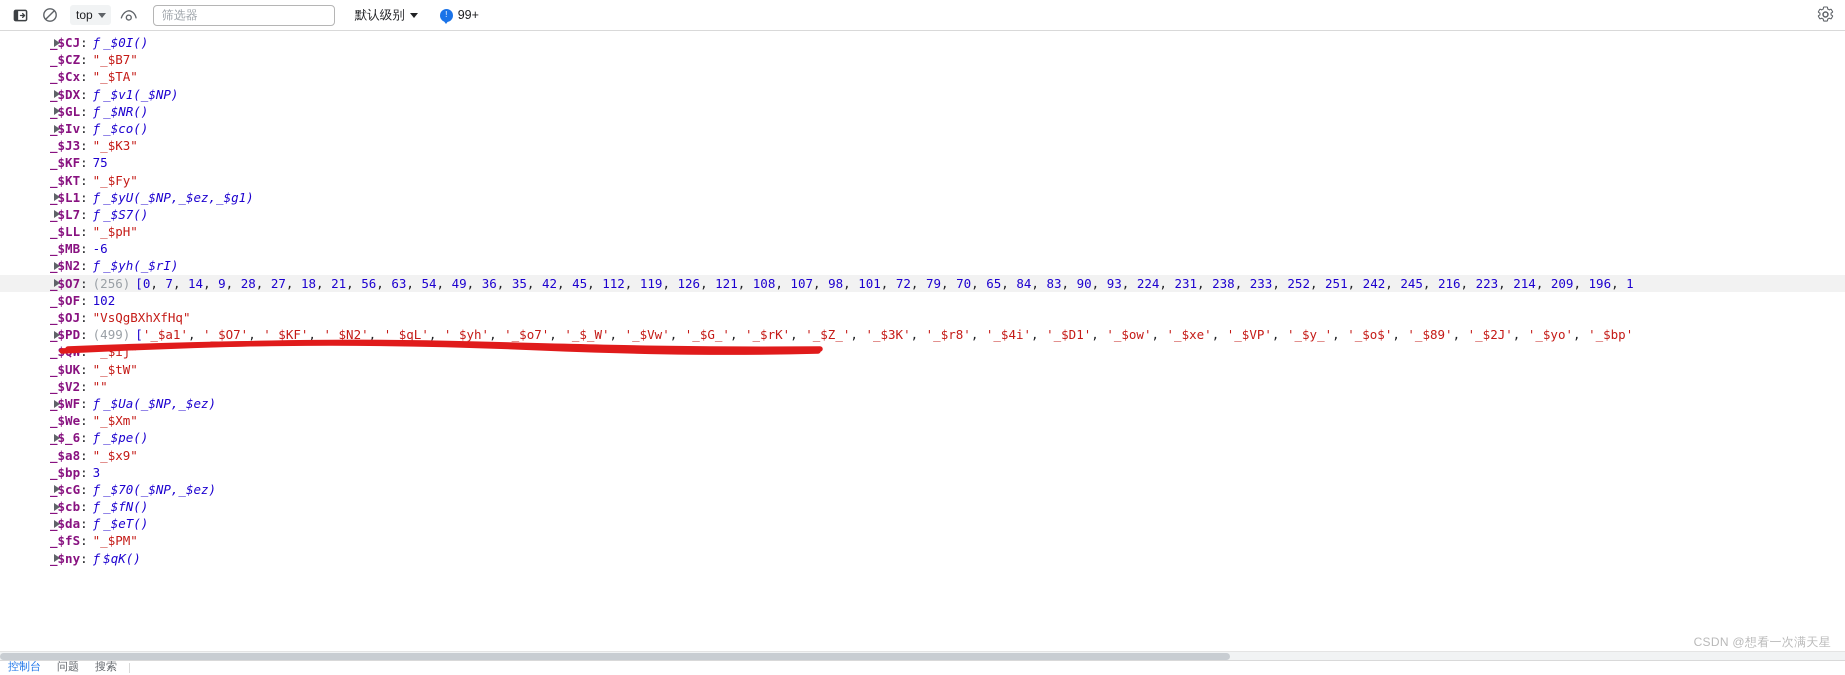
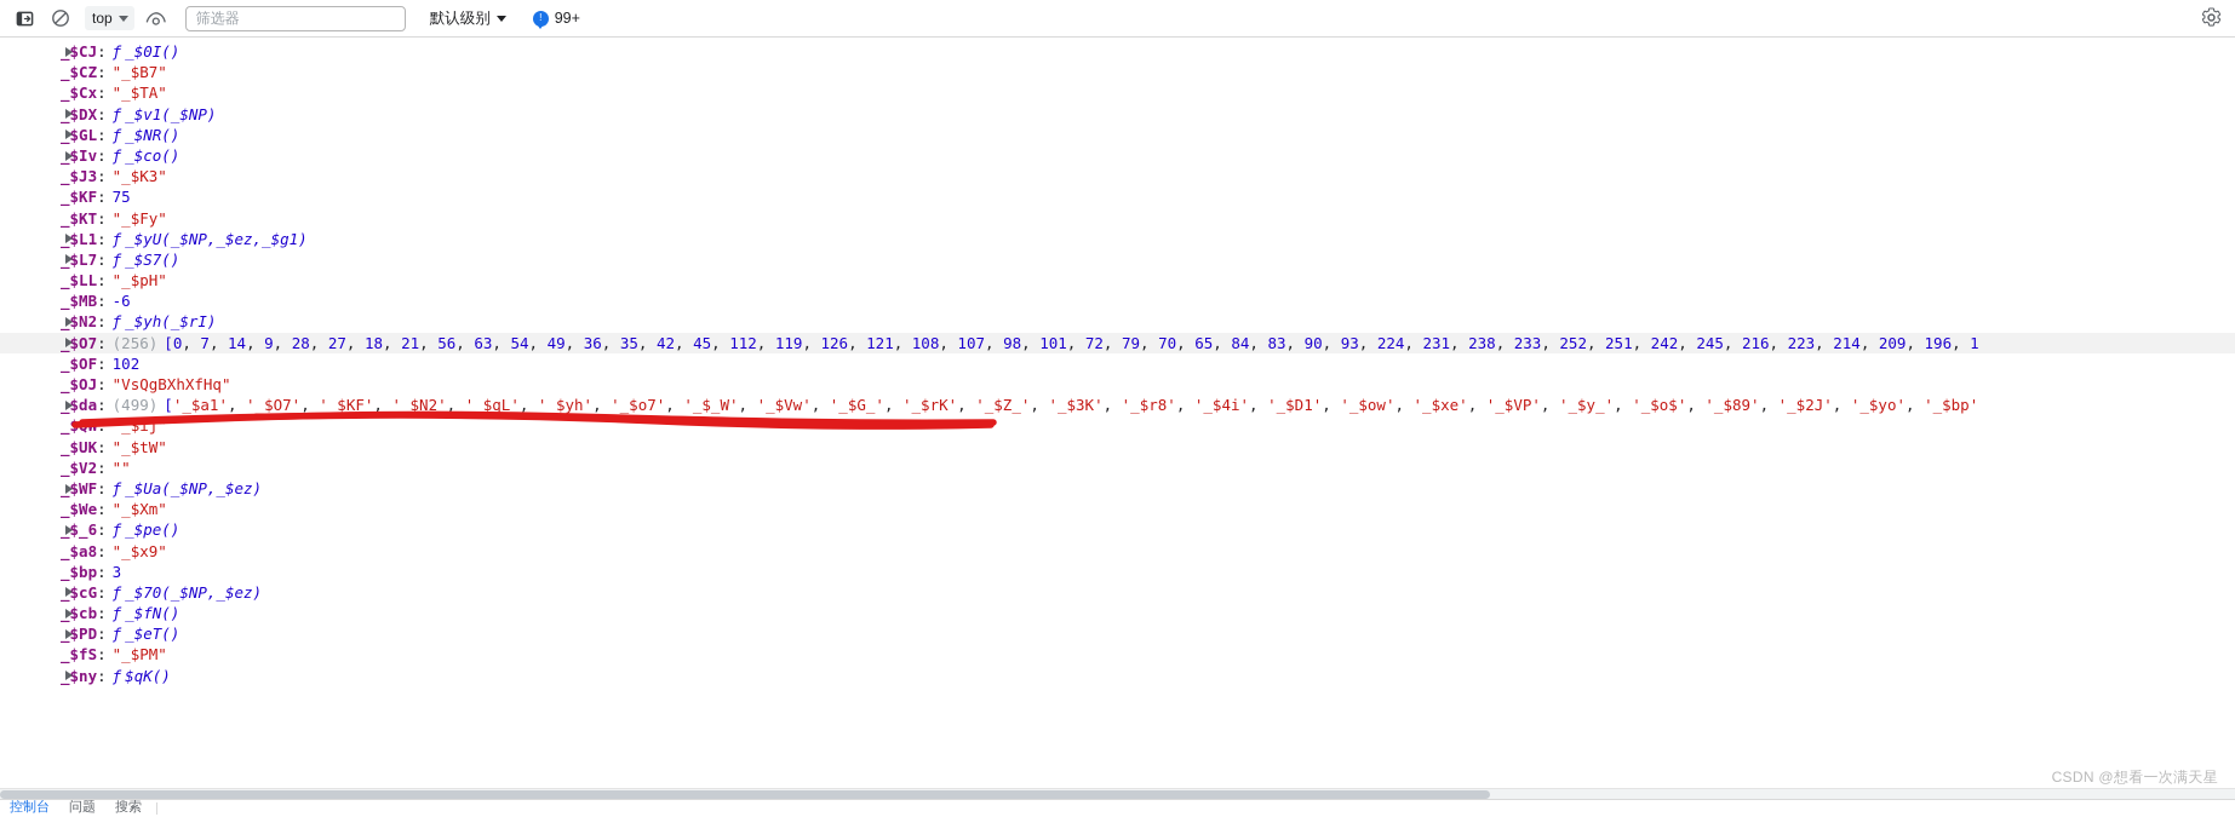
  top
  筛选器
  默认级别
  !
  99+
  _$CJ
  :
  ƒ
  _$0I()
  _$CZ
  :
  "_$B7"
  _$Cx
  :
  "_$TA"
  _$DX
  :
  ƒ
  _$v1(_$NP)
  _$GL
  :
  ƒ
  _$NR()
  _$Iv
  :
  ƒ
  _$co()
  _$J3
  :
  "_$K3"
  _$KF
  :
  75
  _$KT
  :
  "_$Fy"
  _$L1
  :
  ƒ
  _$yU(_$NP,_$ez,_$g1)
  _$L7
  :
  ƒ
  _$S7()
  _$LL
  :
  "_$pH"
  _$MB
  :
  -6
  _$N2
  :
  ƒ
  _$yh(_$rI)
  _$O7
  :
  (256)
  [0, 7, 14, 9, 28, 27, 18, 21, 56, 63, 54, 49, 36, 35, 42, 45, 112, 119, 126, 121, 108, 107, 98, 101, 72, 79, 70, 65, 84, 83, 90, 93, 224, 231, 238, 233, 252, 251, 242, 245, 216, 223, 214, 209, 196, 1
  _$OF
  :
  102
  _$OJ
  :
  "VsQgBXhXfHq"
- _$PD
+ _$da
  :
  (499)
  ['_$a1', '_$O7', '_$KF', '_$N2', '_$qL', '_$yh', '_$o7', '_$_W', '_$Vw', '_$G_', '_$rK', '_$Z_', '_$3K', '_$r8', '_$4i', '_$D1', '_$ow', '_$xe', '_$VP', '_$y_', '_$o$', '_$89', '_$2J', '_$yo', '_$bp'
  _$ij"
  _$UK
  :
  "_$tW"
  _$V2
  :
  ""
  _$WF
  :
  ƒ
  _$Ua(_$NP,_$ez)
  _$We
  :
  "_$Xm"
  _$_6
  :
  ƒ
  _$pe()
  _$a8
  :
  "_$x9"
  _$bp
  :
  3
  _$cG
  :
  ƒ
  _$70(_$NP,_$ez)
  _$cb
  :
  ƒ
  _$fN()
- _$da
+ _$PD
  :
  ƒ
  _$eT()
  _$fS
  :
  "_$PM"
  _$ny
  :
  ƒ
  $qK()
  CSDN @想看一次满天星
  控制台
  问题
  搜索
